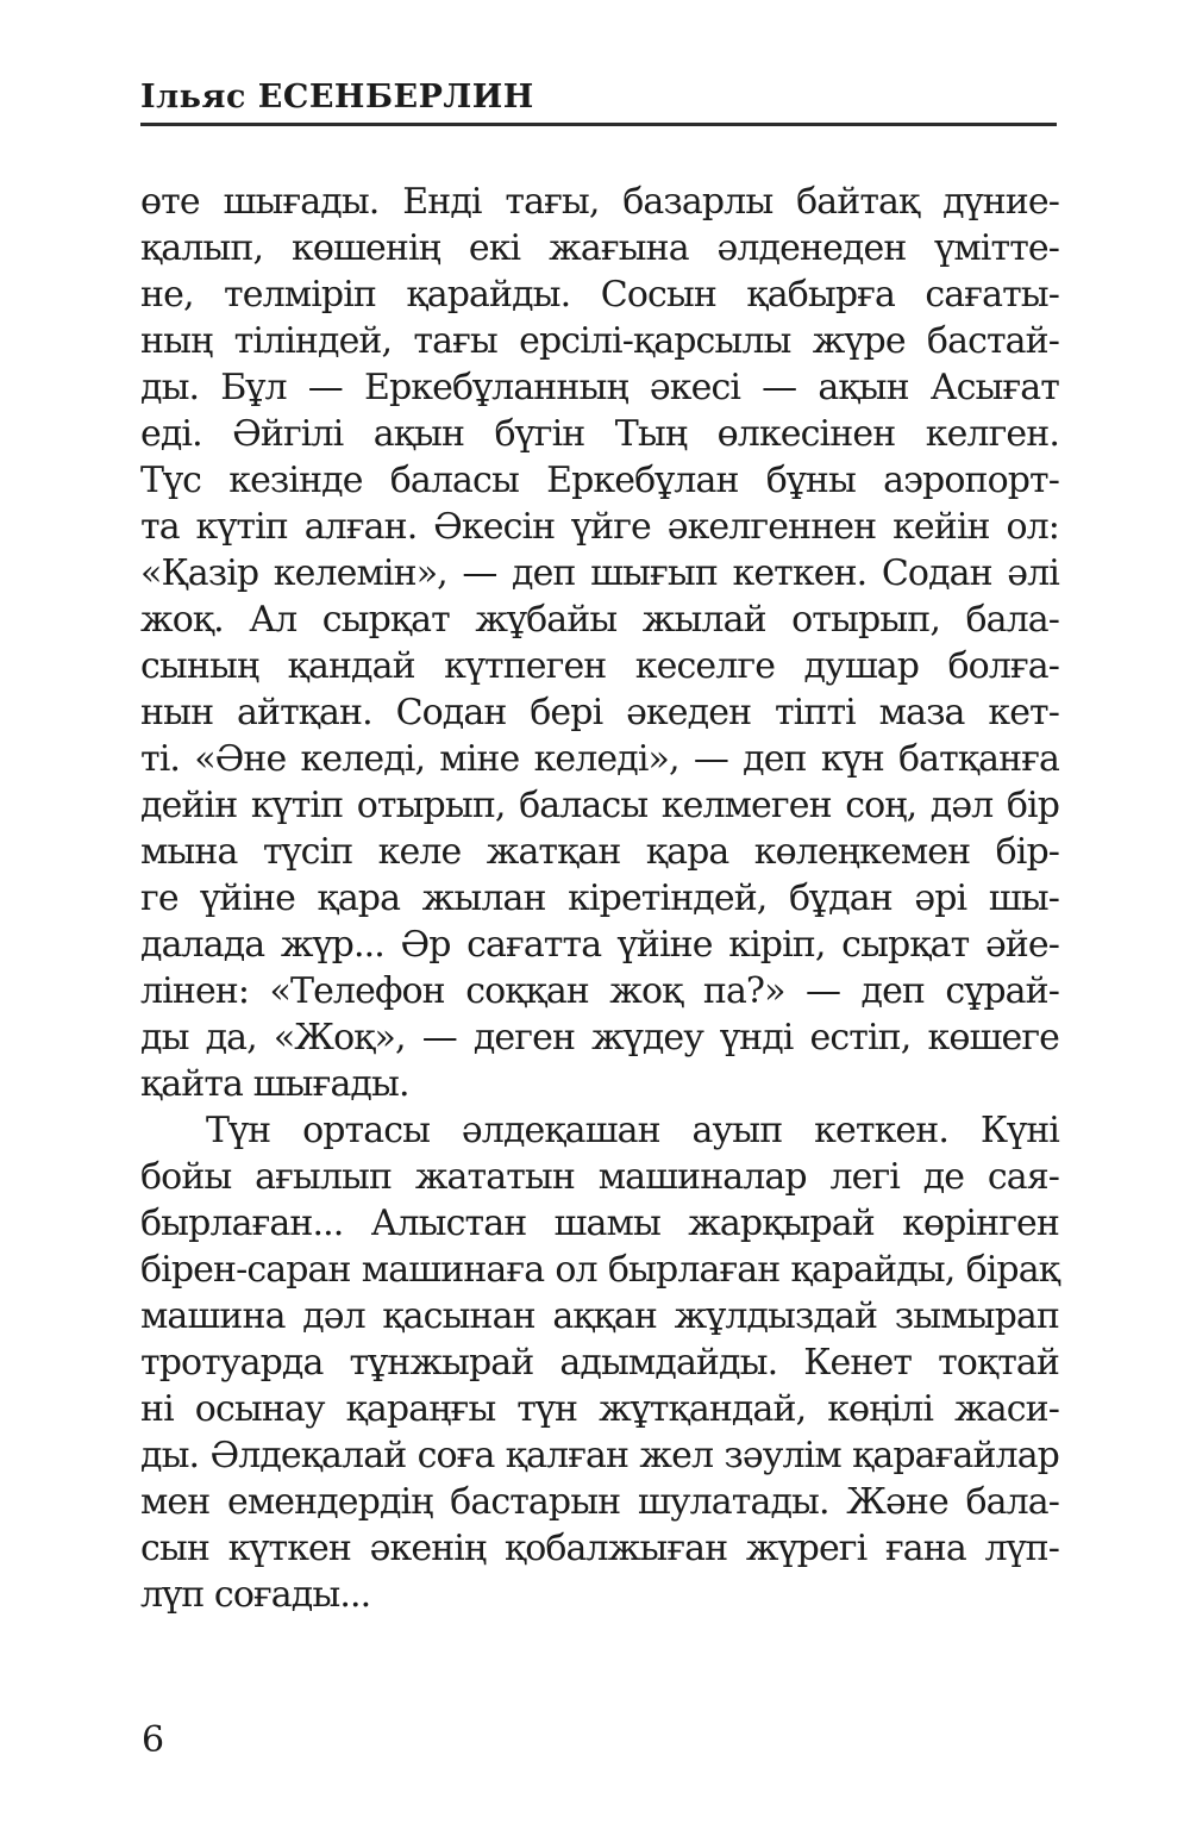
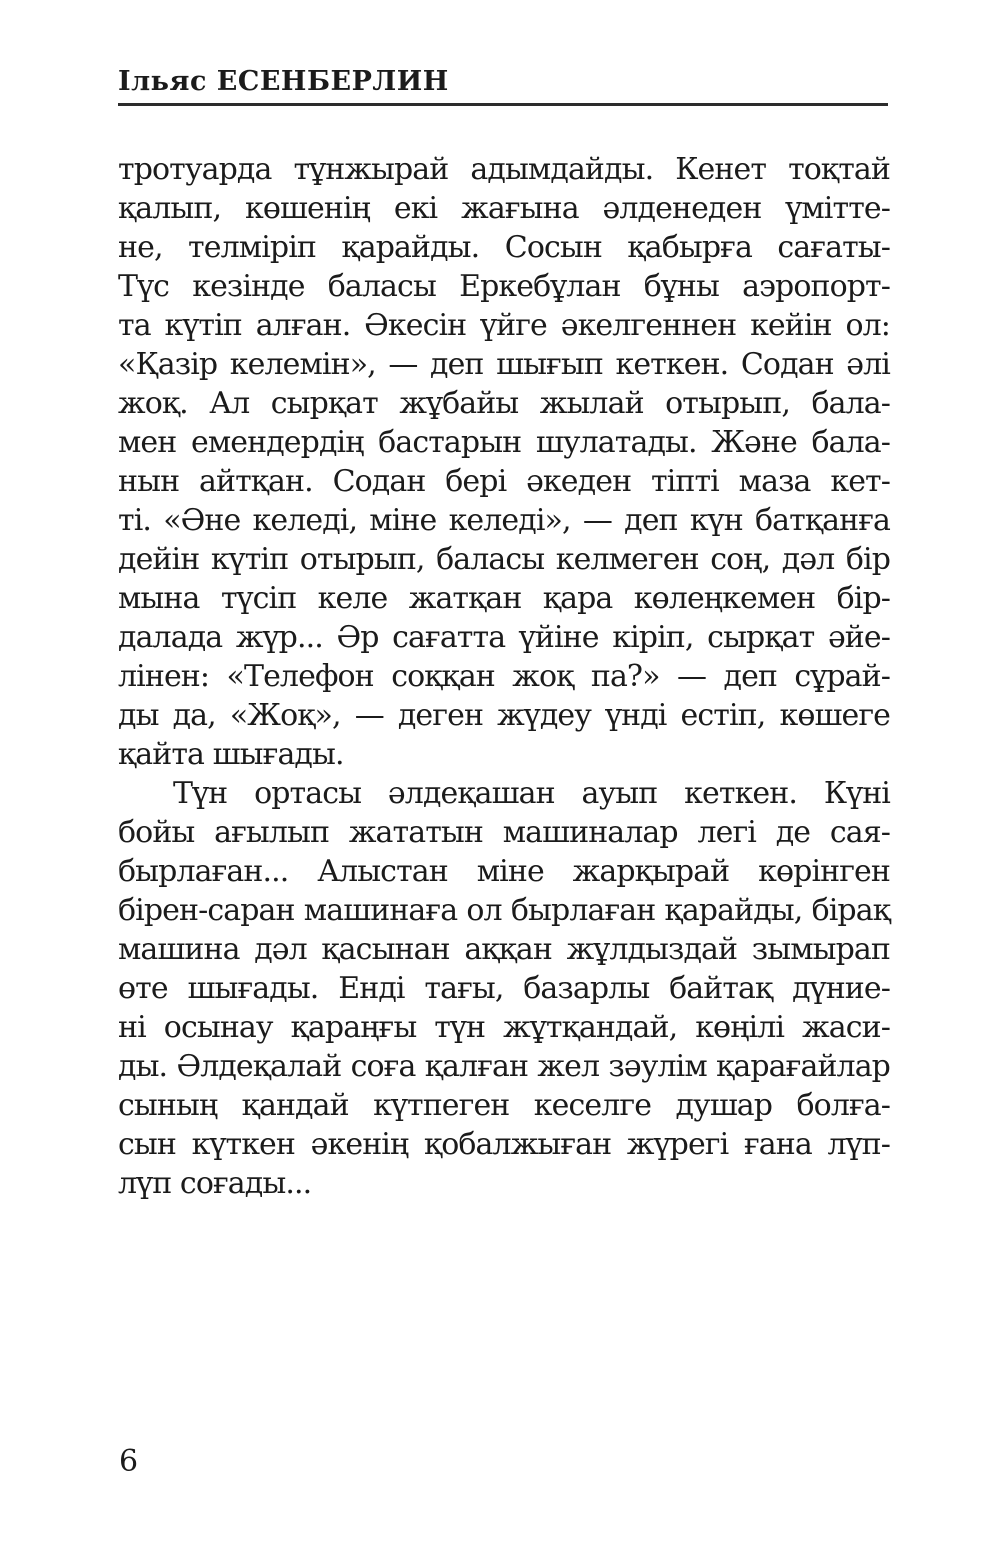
  Ільяс ЕСЕНБЕРЛИН
- өте шығады. Енді тағы, базарлы байтақ дүние-
+ тротуарда тұнжырай адымдайды. Кенет тоқтай
  қалып, көшенің екі жағына әлденеден үмітте-
  не, телміріп қарайды. Сосын қабырға сағаты-
- ның тіліндей, тағы ерсілі-қарсылы жүре бастай-
- ды. Бұл — Еркебұланның әкесі — ақын Асығат
- еді. Әйгілі ақын бүгін Тың өлкесінен келген.
  Түс кезінде баласы Еркебұлан бұны аэропорт-
  та күтіп алған. Әкесін үйге әкелгеннен кейін ол:
  «Қазір келемін», — деп шығып кеткен. Содан әлі
  жоқ. Ал сырқат жұбайы жылай отырып, бала-
- сының қандай күтпеген кеселге душар болға-
+ мен емендердің бастарын шулатады. Және бала-
  нын айтқан. Содан бері әкеден тіпті маза кет-
  ті. «Әне келеді, міне келеді», — деп күн батқанға
  дейін күтіп отырып, баласы келмеген соң, дәл бір
  мына түсіп келе жатқан қара көлеңкемен бір-
- ге үйіне қара жылан кіретіндей, бұдан әрі шы-
  далада жүр... Әр сағатта үйіне кіріп, сырқат әйе-
  лінен: «Телефон соққан жоқ па?» — деп сұрай-
  ды да, «Жоқ», — деген жүдеу үнді естіп, көшеге
  қайта шығады.
  Түн ортасы әлдеқашан ауып кеткен. Күні
  бойы ағылып жататын машиналар легі де сая-
- бырлаған... Алыстан шамы жарқырай көрінген
+ бырлаған... Алыстан міне жарқырай көрінген
  бірен-саран машинаға ол бырлаған қарайды, бірақ
  машина дәл қасынан аққан жұлдыздай зымырап
- тротуарда тұнжырай адымдайды. Кенет тоқтай
+ өте шығады. Енді тағы, базарлы байтақ дүние-
  ні осынау қараңғы түн жұтқандай, көңілі жаси-
  ды. Әлдеқалай соға қалған жел зәулім қарағайлар
- мен емендердің бастарын шулатады. Және бала-
+ сының қандай күтпеген кеселге душар болға-
  сын күткен әкенің қобалжыған жүрегі ғана лүп-
  лүп соғады...
  6
